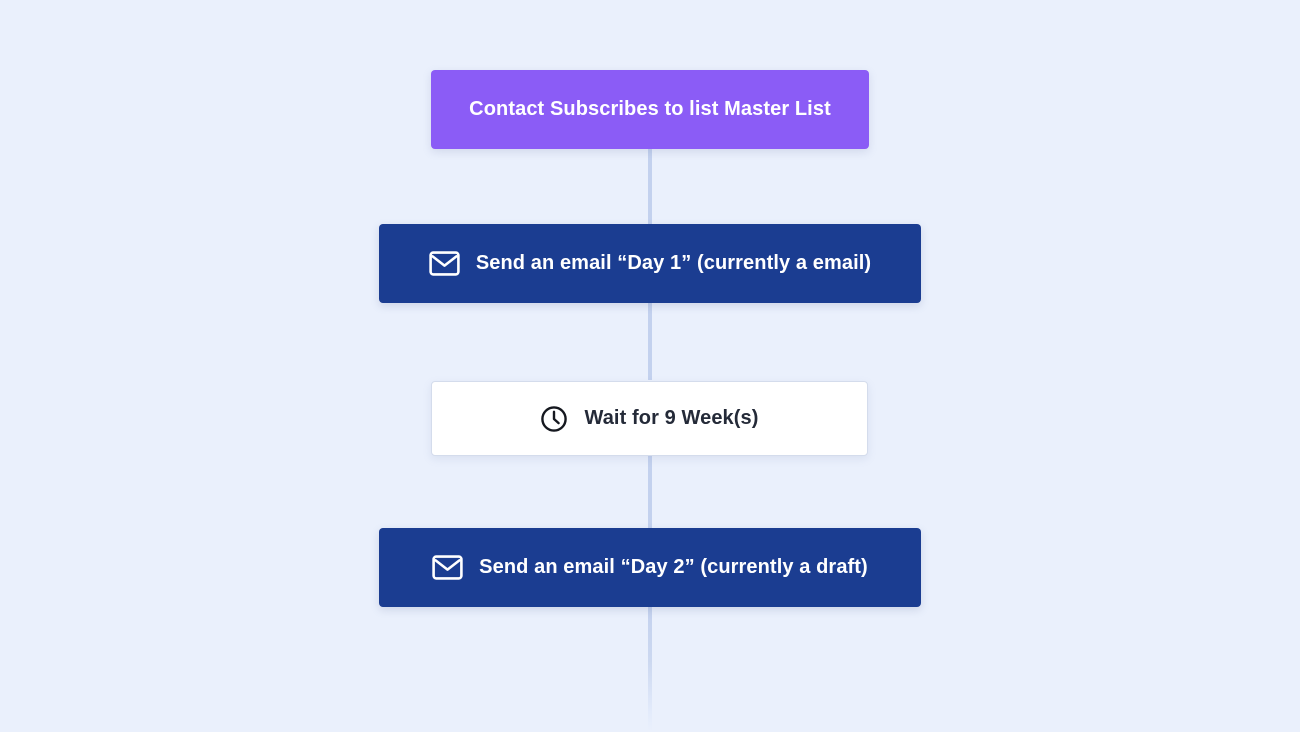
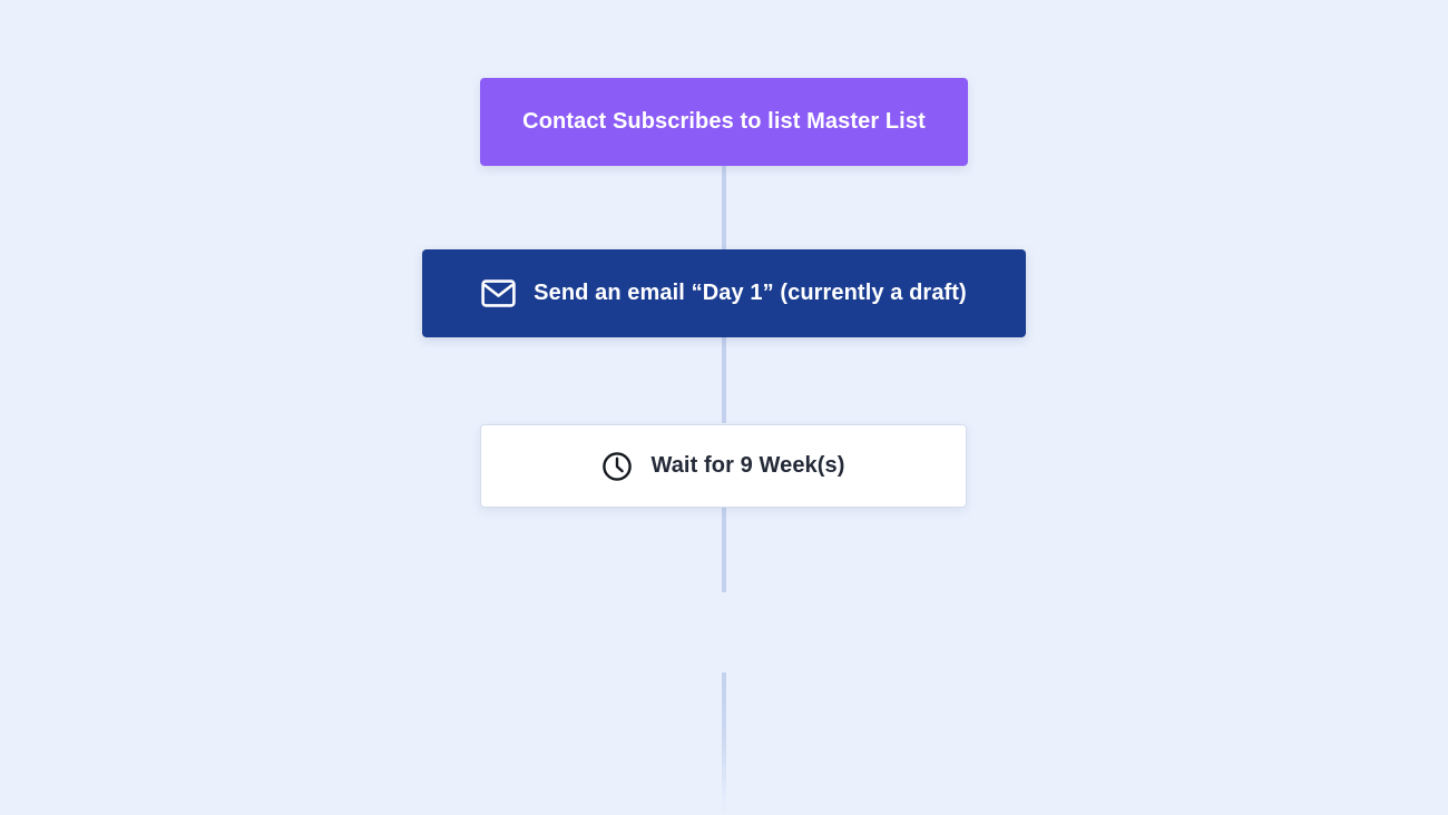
  Contact Subscribes to list Master List
- Send an email “Day 1” (currently a email)
+ Send an email “Day 1” (currently a draft)
  Wait for 9 Week(s)
- Send an email “Day 2” (currently a draft)
